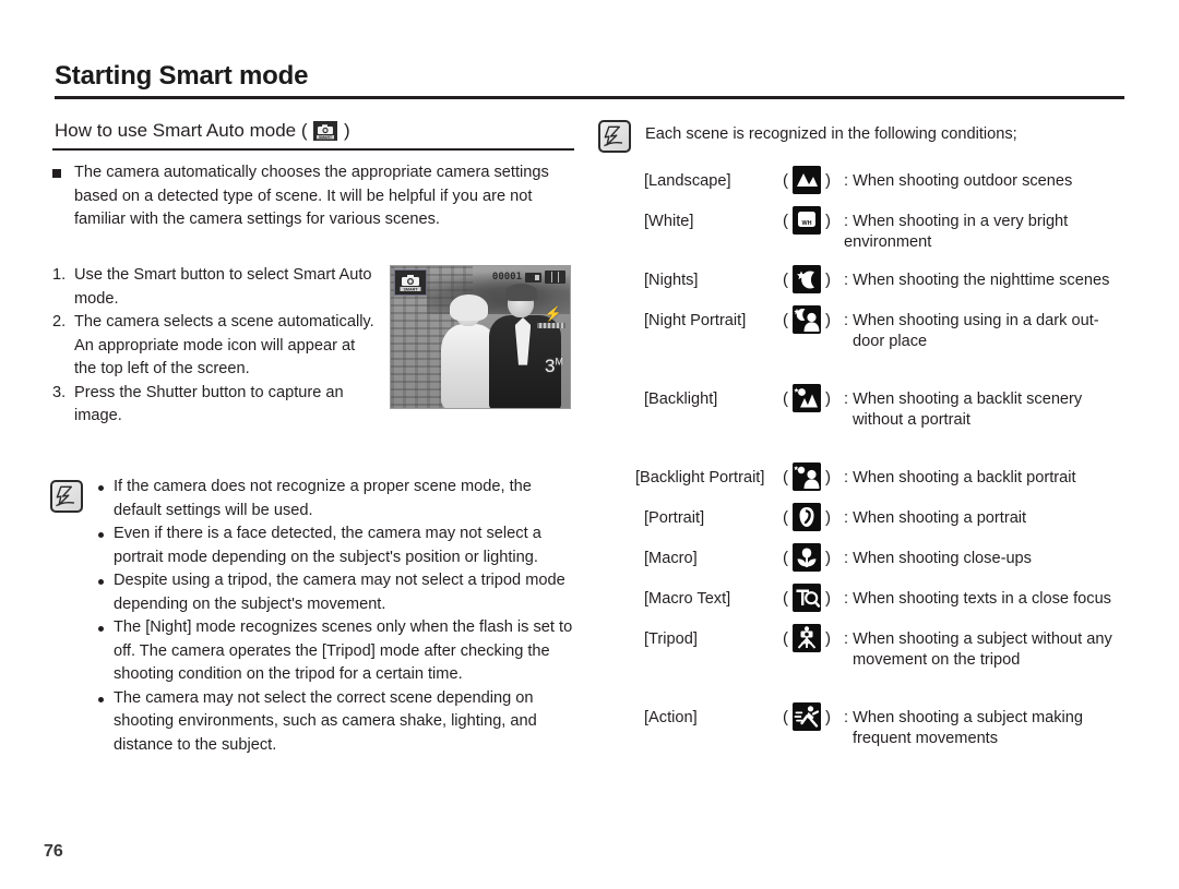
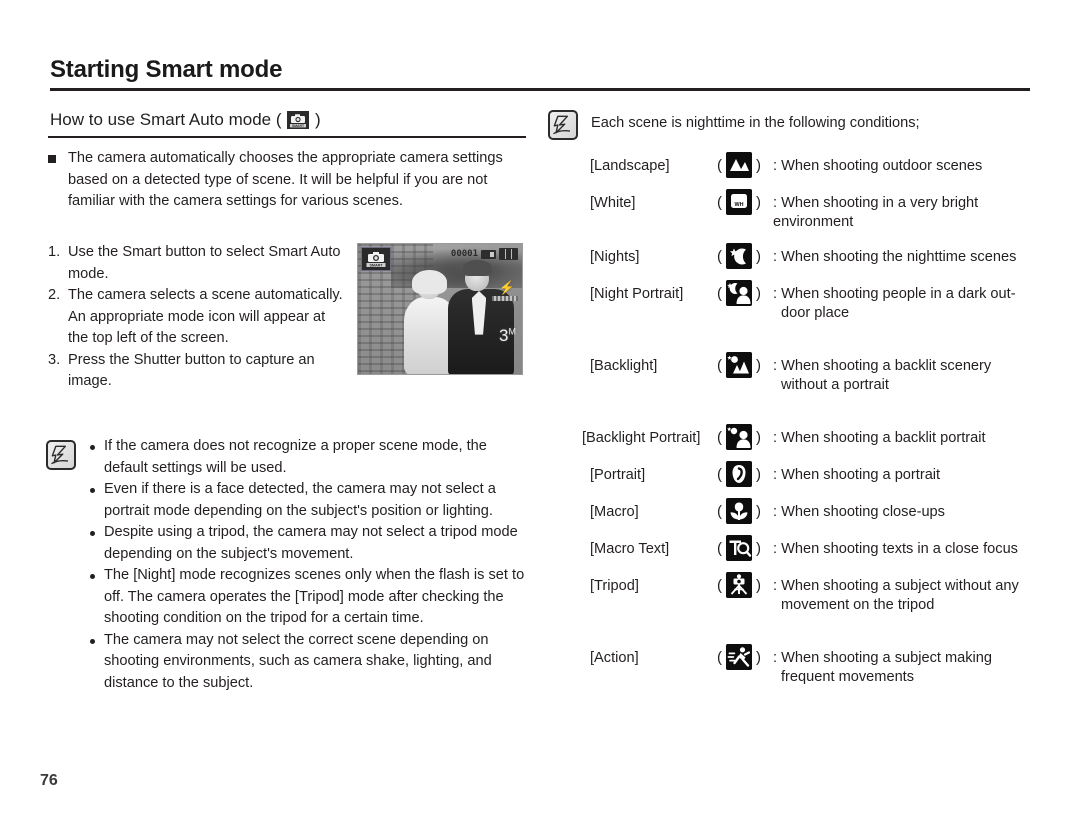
  Starting Smart mode
  How to use Smart Auto mode (
  )
  The camera automatically chooses the appropriate camera settings based on a detected type of scene. It will be helpful if you are not familiar with the camera settings for various scenes.
  1.
  Use the Smart button to select Smart Auto mode.
  2.
  The camera selects a scene automatically. An appropriate mode icon will appear at the top left of the screen.
  3.
  Press the Shutter button to capture an image.
  00001
  ⚡
  3M
  If the camera does not recognize a proper scene mode, the default settings will be used.
  Even if there is a face detected, the camera may not select a portrait mode depending on the subject's position or lighting.
  Despite using a tripod, the camera may not select a tripod mode depending on the subject's movement.
  The [Night] mode recognizes scenes only when the flash is set to off. The camera operates the [Tripod] mode after checking the shooting condition on the tripod for a certain time.
  The camera may not select the correct scene depending on shooting environments, such as camera shake, lighting, and distance to the subject.
- Each scene is recognized in the following conditions;
+ Each scene is nighttime in the following conditions;
  [Landscape]
  (
  )
  : When shooting outdoor scenes
  [White]
  (
  )
  : When shooting in a very bright environment
  [Nights]
  (
  )
  : When shooting the nighttime scenes
  [Night Portrait]
  (
  )
- : When shooting using in a dark out-
+ : When shooting people in a dark out-
  door place
  [Backlight]
  (
  )
  : When shooting a backlit scenery
  without a portrait
  [Backlight Portrait]
  (
  )
  : When shooting a backlit portrait
  [Portrait]
  (
  )
  : When shooting a portrait
  [Macro]
  (
  )
  : When shooting close-ups
  [Macro Text]
  (
  )
  : When shooting texts in a close focus
  [Tripod]
  (
  )
  : When shooting a subject without any
  movement on the tripod
  [Action]
  (
  )
  : When shooting a subject making
  frequent movements
  76
